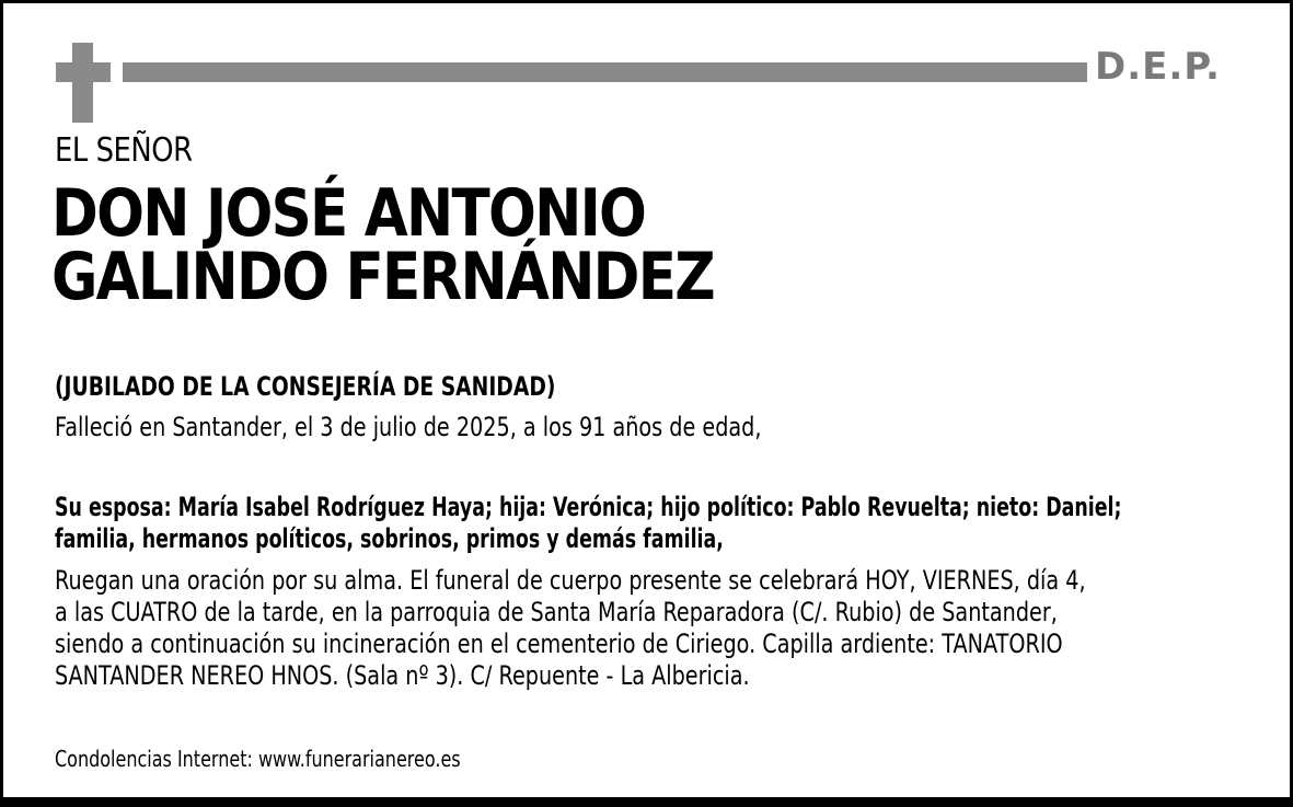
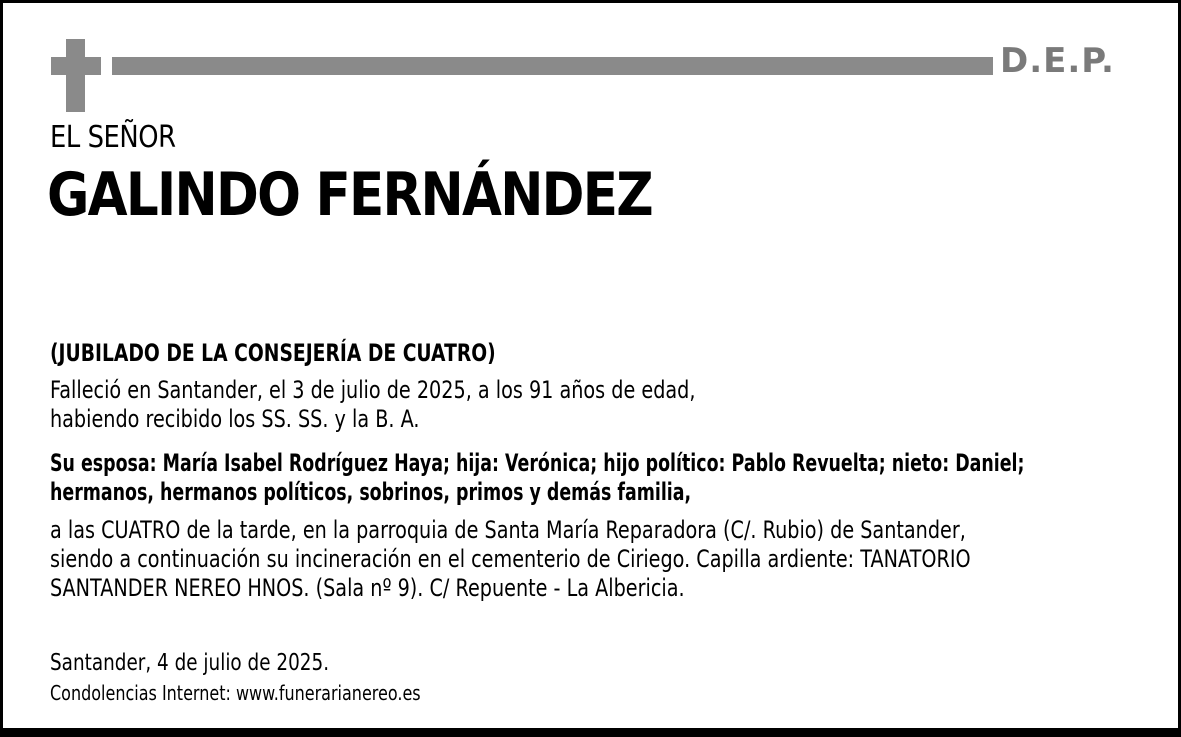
  D.E.P.
  EL SEÑOR
- DON JOSÉ ANTONIO
  GALINDO FERNÁNDEZ
- (JUBILADO DE LA CONSEJERÍA DE SANIDAD)
+ (JUBILADO DE LA CONSEJERÍA DE CUATRO)
  Falleció en Santander, el 3 de julio de 2025, a los 91 años de edad,
+ habiendo recibido los SS. SS. y la B. A.
  Su esposa: María Isabel Rodríguez Haya; hija: Verónica; hijo político: Pablo Revuelta; nieto: Daniel;
- familia, hermanos políticos, sobrinos, primos y demás familia,
+ hermanos, hermanos políticos, sobrinos, primos y demás familia,
- Ruegan una oración por su alma. El funeral de cuerpo presente se celebrará HOY, VIERNES, día 4,
  a las CUATRO de la tarde, en la parroquia de Santa María Reparadora (C/. Rubio) de Santander,
  siendo a continuación su incineración en el cementerio de Ciriego. Capilla ardiente: TANATORIO
- SANTANDER NEREO HNOS. (Sala nº 3). C/ Repuente - La Albericia.
+ SANTANDER NEREO HNOS. (Sala nº 9). C/ Repuente - La Albericia.
+ Santander, 4 de julio de 2025.
  Condolencias Internet: www.funerarianereo.es
